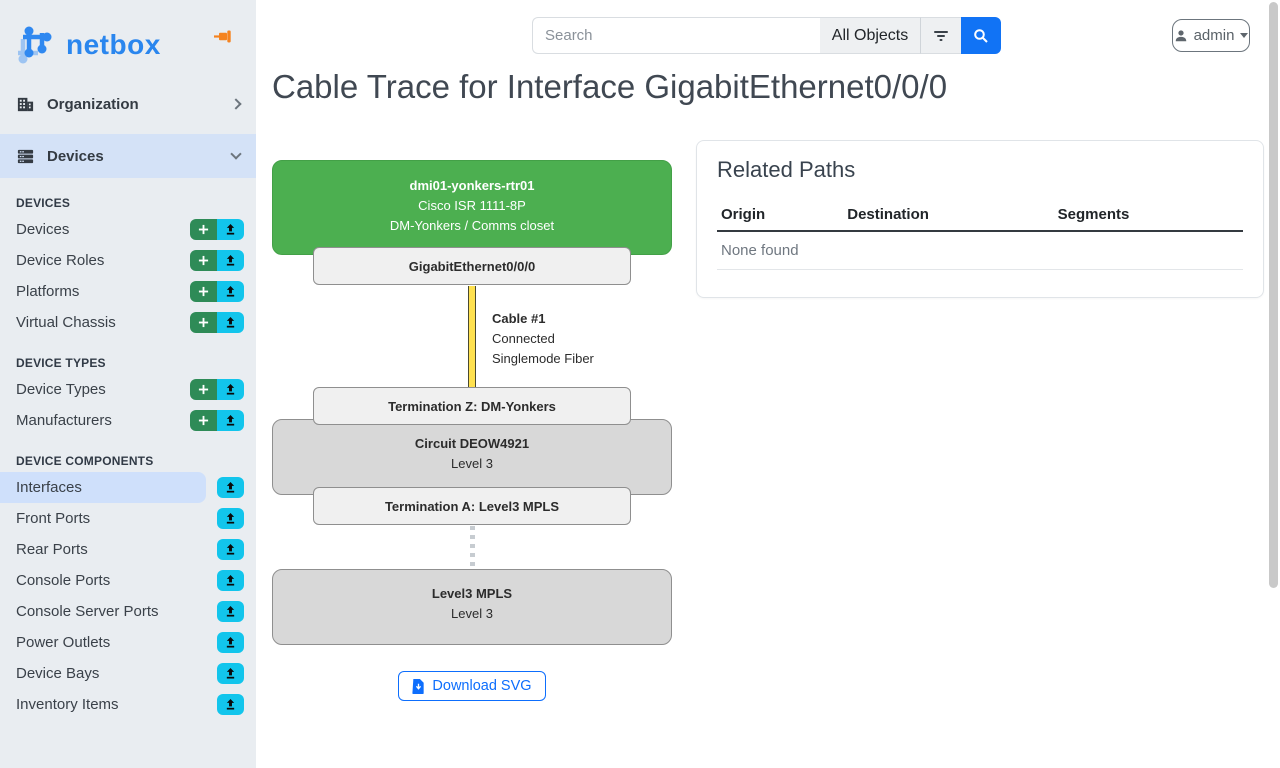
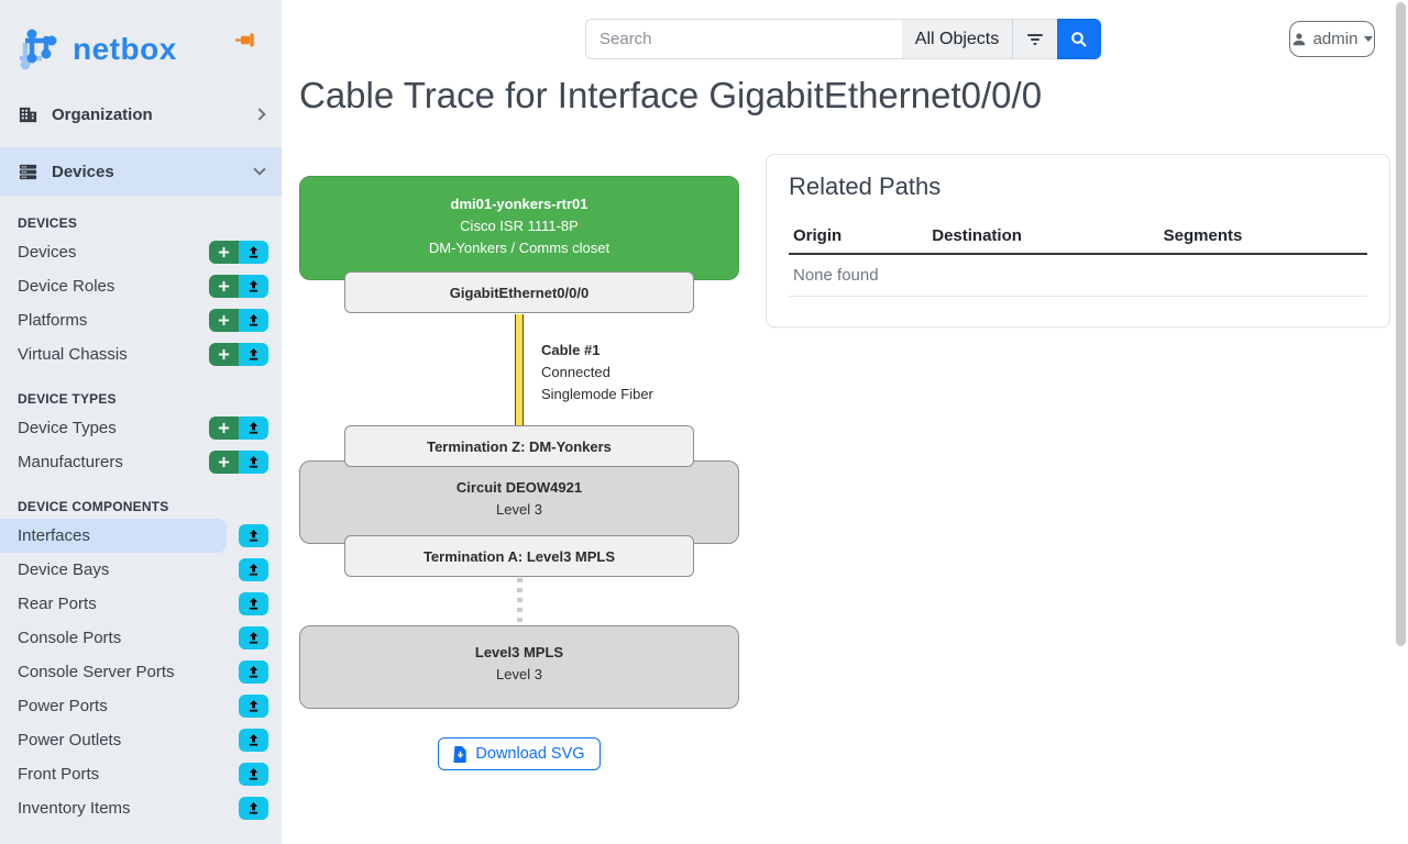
  netbox
  Organization
  Devices
  DEVICES
  Devices
  Device Roles
  Platforms
  Virtual Chassis
  DEVICE TYPES
  Device Types
  Manufacturers
  DEVICE COMPONENTS
  Interfaces
- Front Ports
+ Device Bays
  Rear Ports
  Console Ports
  Console Server Ports
+ Power Ports
  Power Outlets
- Device Bays
+ Front Ports
  Inventory Items
  Search
  All Objects
  admin
  Cable Trace for Interface GigabitEthernet0/0/0
  dmi01-yonkers-rtr01
  Cisco ISR 1111-8P
  DM-Yonkers / Comms closet
  GigabitEthernet0/0/0
  Cable #1
  Connected
  Singlemode Fiber
  Termination Z: DM-Yonkers
  Circuit DEOW4921
  Level 3
  Termination A: Level3 MPLS
  Level3 MPLS
  Level 3
  Download SVG
  Related Paths
  Origin	Destination	Segments
  None found
